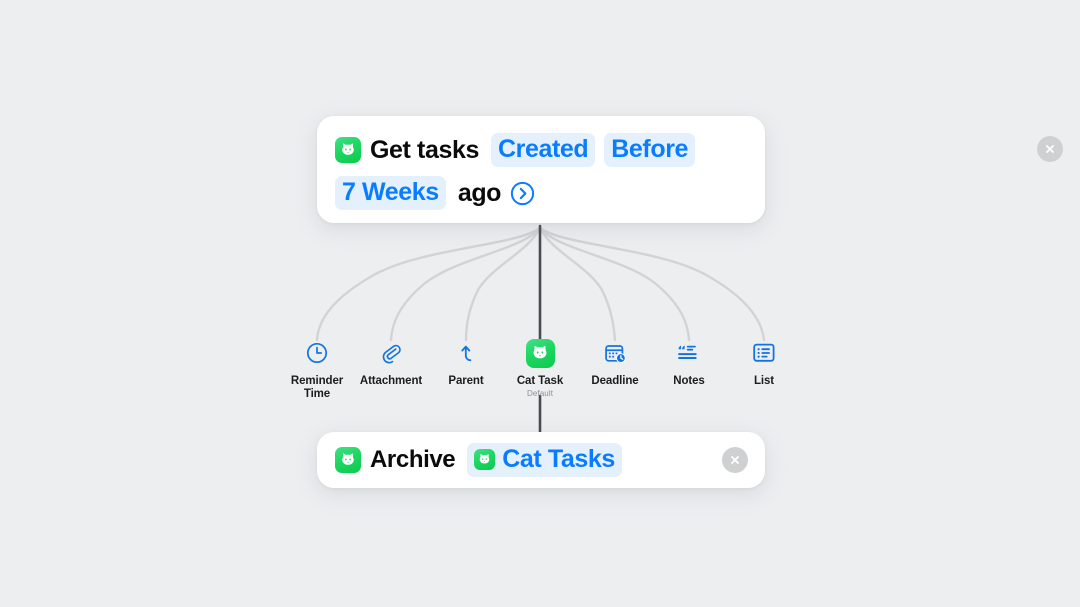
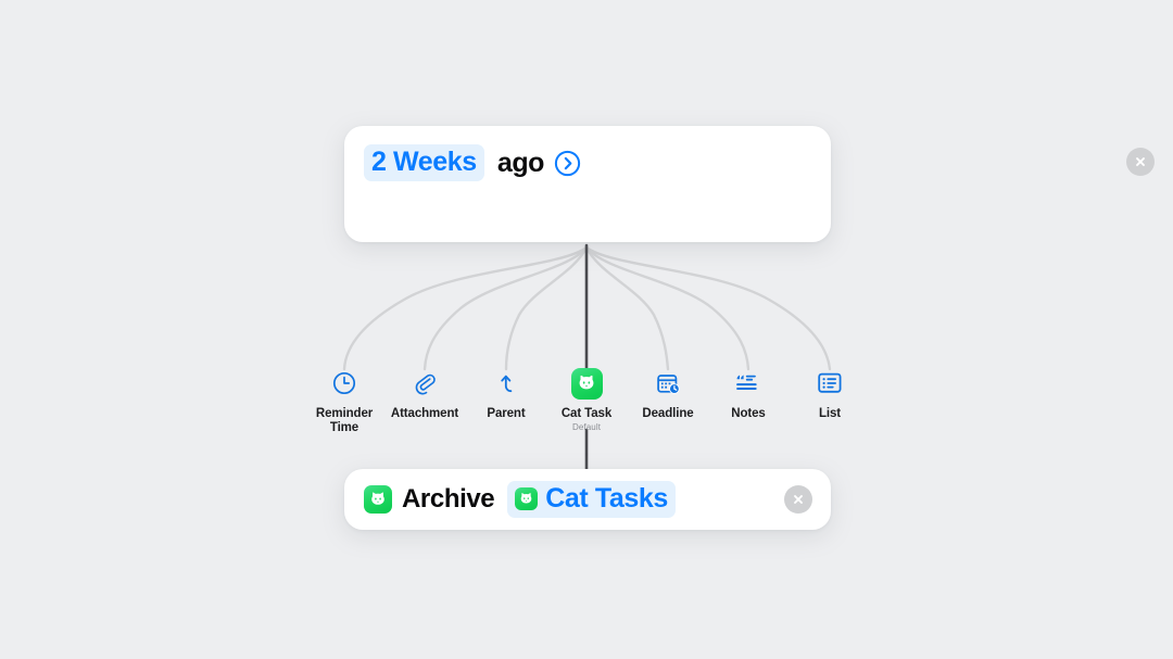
- Get tasks
- Created
- Before
- 7 Weeks
+ 2 Weeks
  ago
  Reminder
  Time
  Attachment
  Parent
  Cat Task
  Default
  Deadline
  Notes
  List
  Archive
  Cat Tasks
